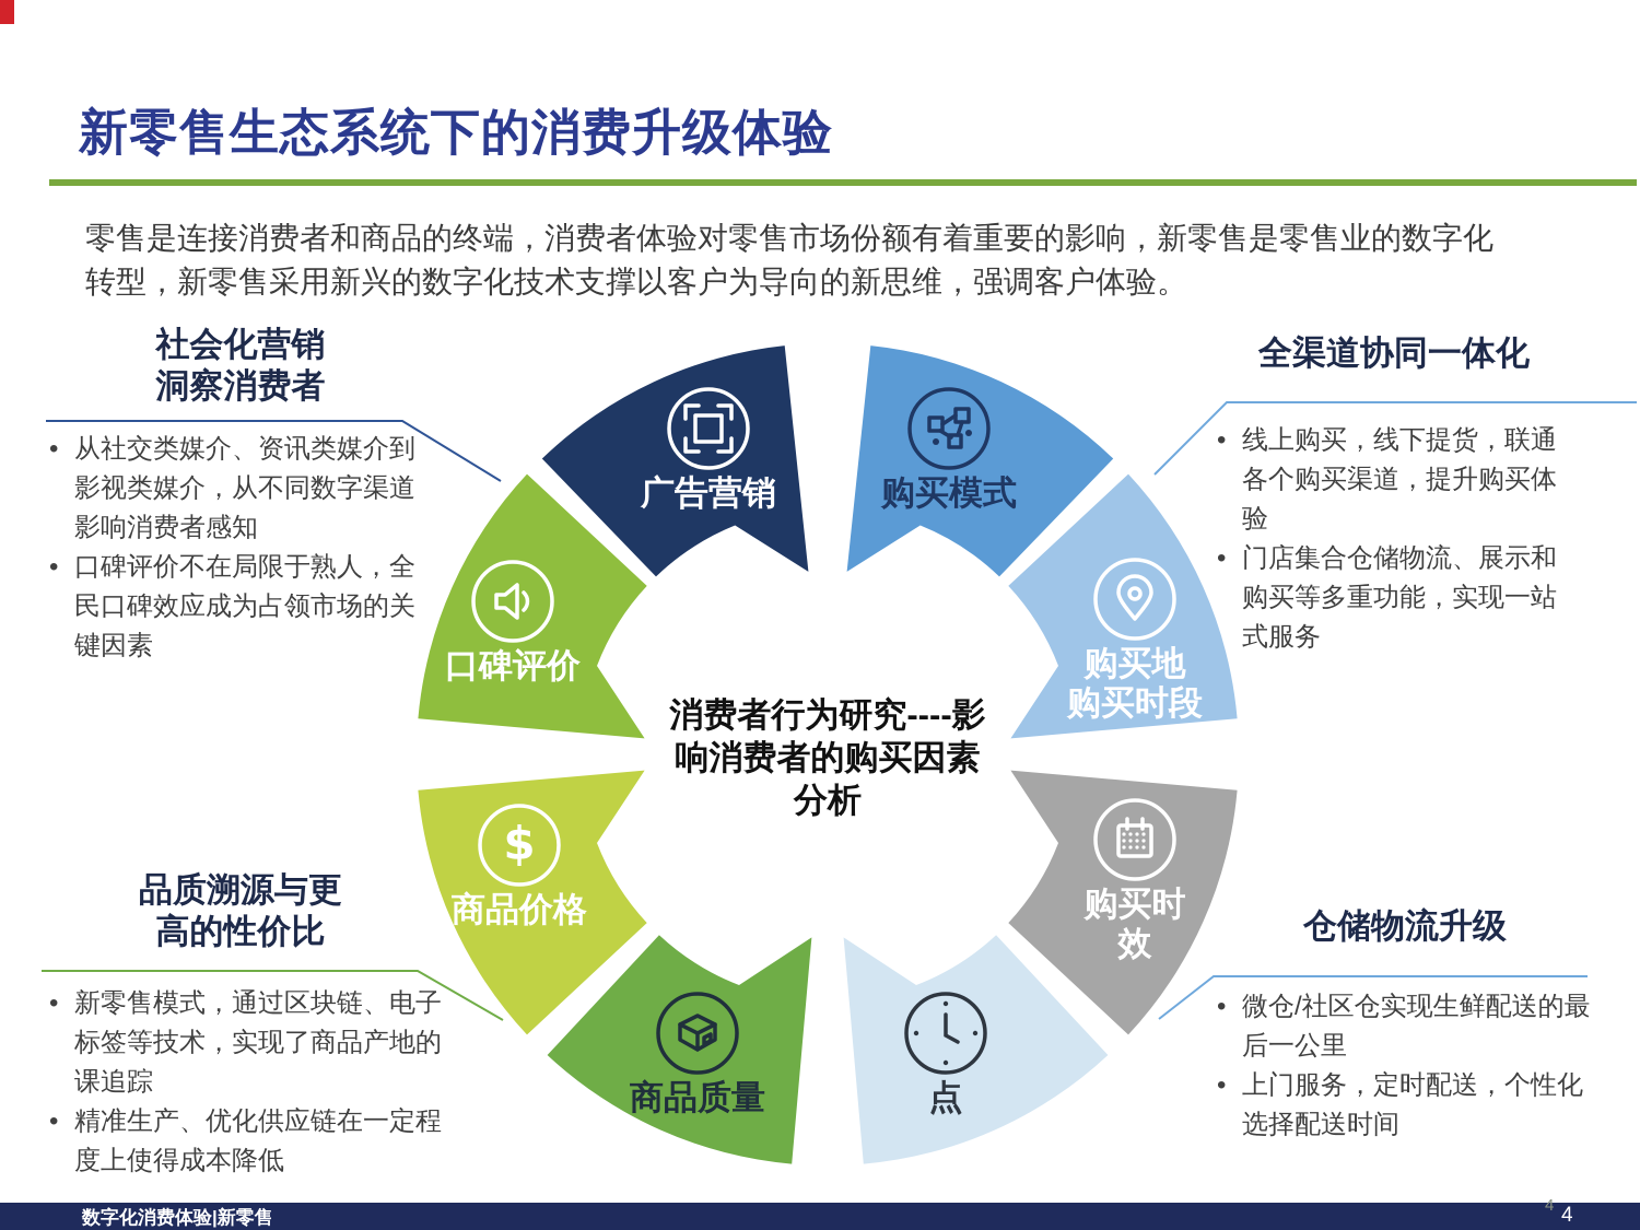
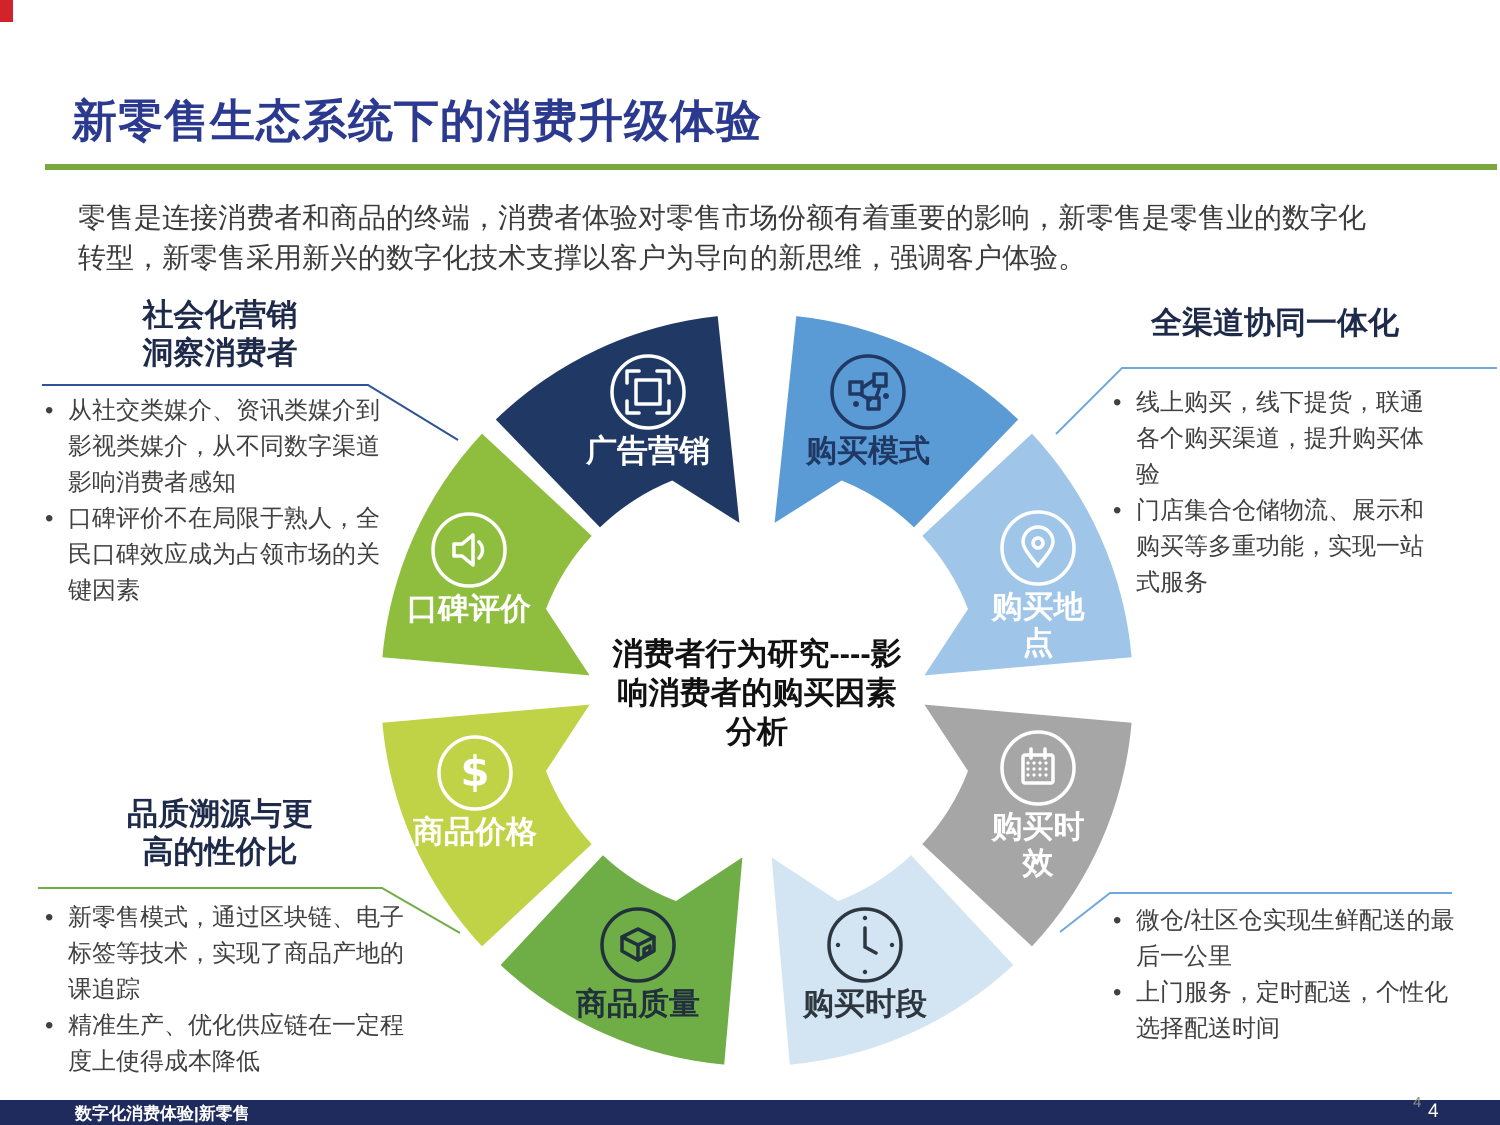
  新零售生态系统下的消费升级体验
  零售是连接消费者和商品的终端，消费者体验对零售市场份额有着重要的影响，新零售是零售业的数字化
  转型，新零售采用新兴的数字化技术支撑以客户为导向的新思维，强调客户体验。
  广告营销
  购买模式
- 购买地购买时段
+ 购买地点
  购买时效
- 点
+ 购买时段
  商品质量
  $
  商品价格
  口碑评价
  消费者行为研究----影
  响消费者的购买因素
  分析
  社会化营销
  洞察消费者
  从社交类媒介、资讯类媒介到影视类媒介，从不同数字渠道影响消费者感知
  口碑评价不在局限于熟人，全民口碑效应成为占领市场的关键因素
  全渠道协同一体化
  线上购买，线下提货，联通各个购买渠道，提升购买体验
  门店集合仓储物流、展示和购买等多重功能，实现一站式服务
  品质溯源与更
  高的性价比
  新零售模式，通过区块链、电子标签等技术，实现了商品产地的课追踪
  精准生产、优化供应链在一定程度上使得成本降低
- 仓储物流升级
  微仓/社区仓实现生鲜配送的最后一公里
  上门服务，定时配送，个性化选择配送时间
  数字化消费体验|新零售
  4
  4
